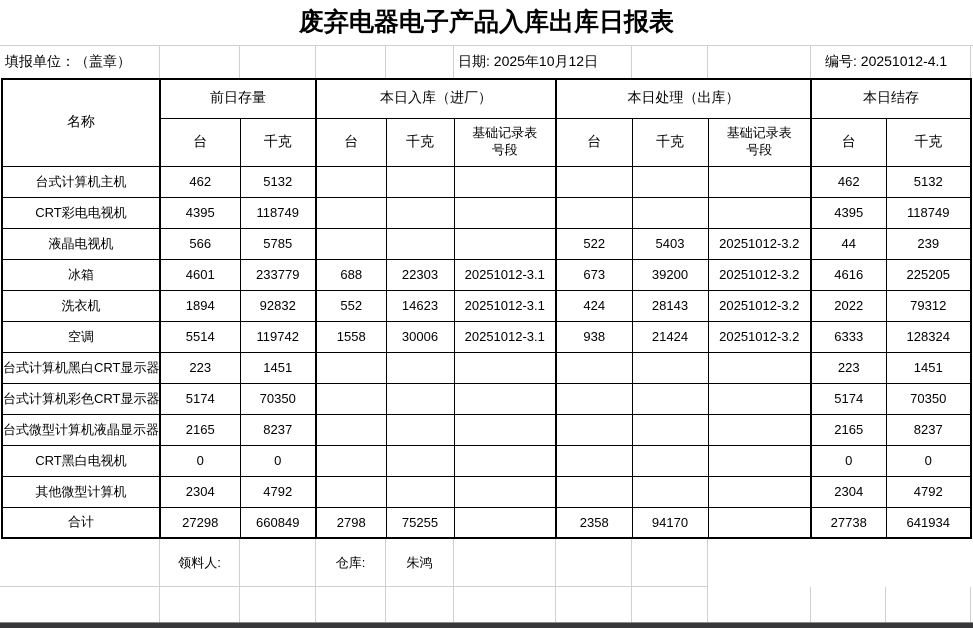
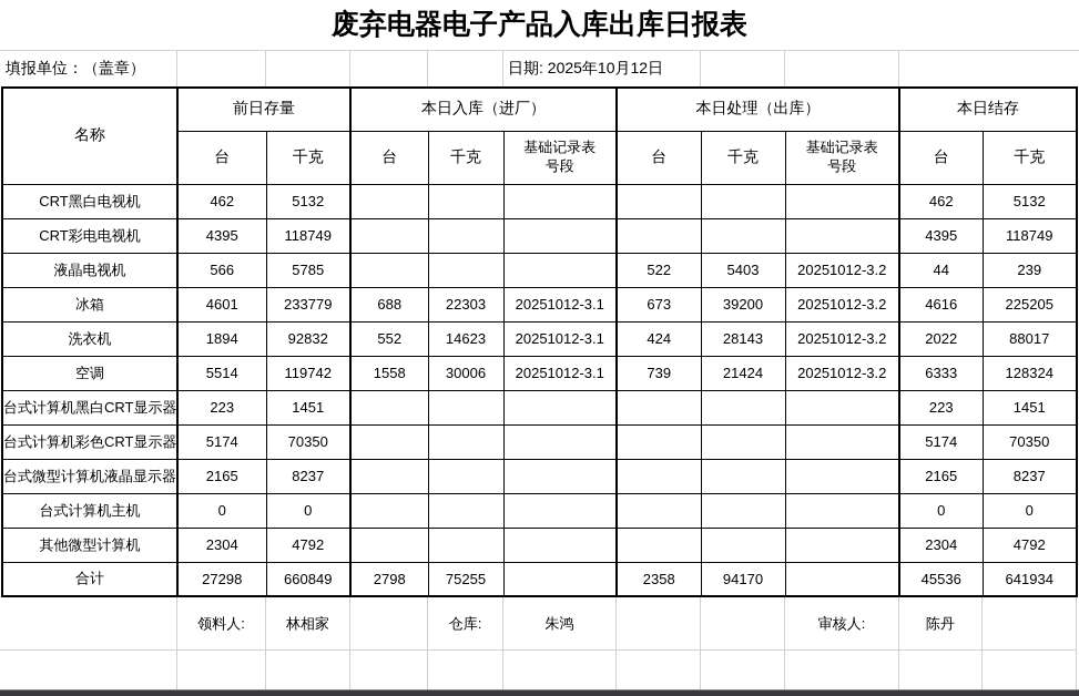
  废弃电器电子产品入库出库日报表
  填报单位：（盖章）
  日期: 2025年10月12日
- 编号: 20251012-4.1
  名称	前日存量	本日入库（进厂）	本日处理（出库）	本日结存
  台	千克	台	千克	基础记录表 号段	台	千克	基础记录表 号段	台	千克
- 台式计算机主机	462	5132							462	5132
+ CRT黑白电视机	462	5132							462	5132
  CRT彩电电视机	4395	118749							4395	118749
  液晶电视机	566	5785				522	5403	20251012-3.2	44	239
  冰箱	4601	233779	688	22303	20251012-3.1	673	39200	20251012-3.2	4616	225205
- 洗衣机	1894	92832	552	14623	20251012-3.1	424	28143	20251012-3.2	2022	79312
+ 洗衣机	1894	92832	552	14623	20251012-3.1	424	28143	20251012-3.2	2022	88017
- 空调	5514	119742	1558	30006	20251012-3.1	938	21424	20251012-3.2	6333	128324
+ 空调	5514	119742	1558	30006	20251012-3.1	739	21424	20251012-3.2	6333	128324
  台式计算机黑白CRT显示器	223	1451							223	1451
  台式计算机彩色CRT显示器	5174	70350							5174	70350
  台式微型计算机液晶显示器	2165	8237							2165	8237
- CRT黑白电视机	0	0							0	0
+ 台式计算机主机	0	0							0	0
  其他微型计算机	2304	4792							2304	4792
- 合计	27298	660849	2798	75255		2358	94170		27738	641934
+ 合计	27298	660849	2798	75255		2358	94170		45536	641934
  领料人:
+ 林相家
  仓库:
  朱鸿
+ 审核人:
+ 陈丹
